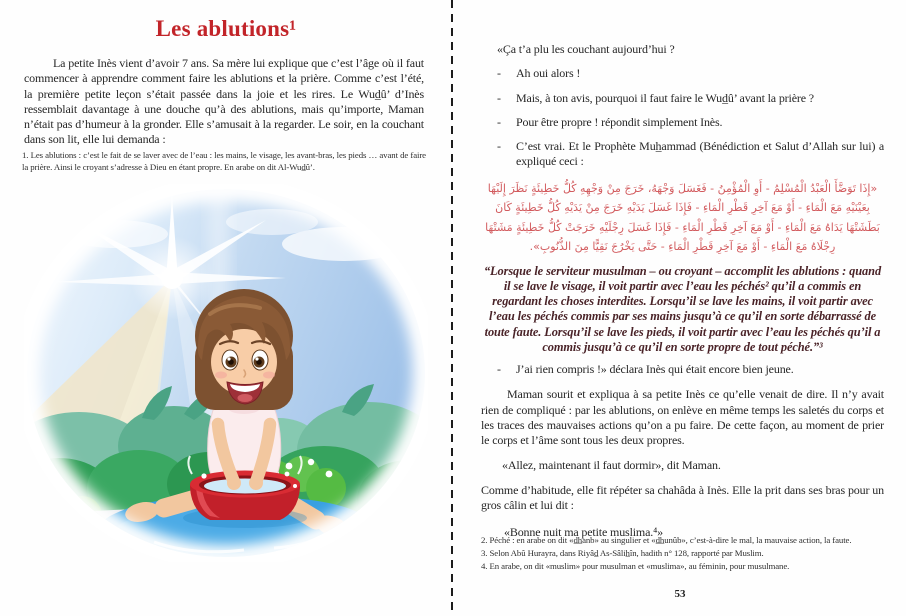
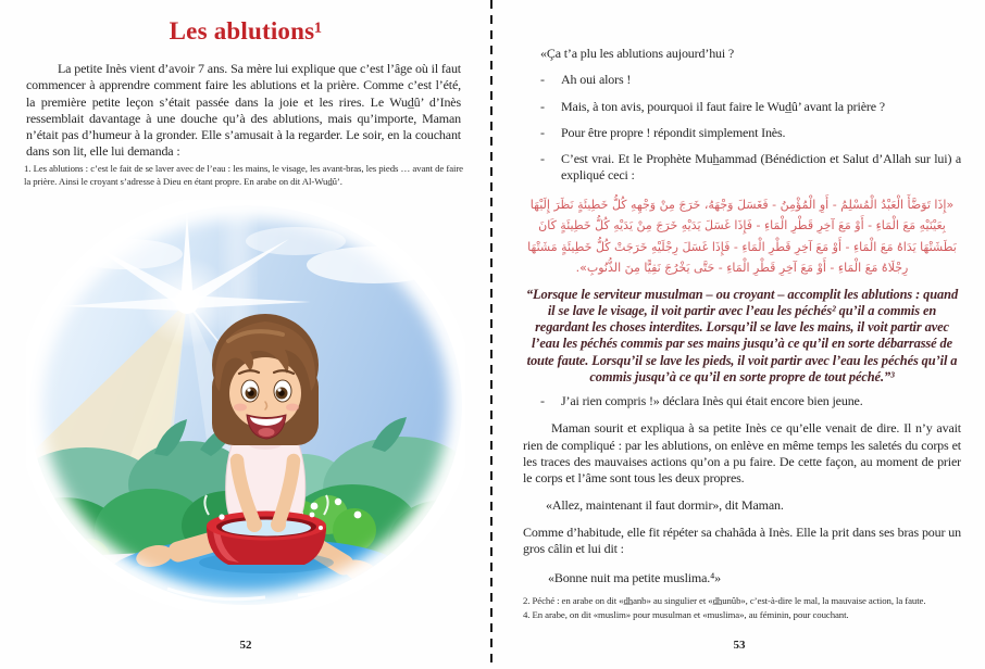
  Les ablutions¹
  La petite Inès vient d’avoir 7 ans. Sa mère lui explique que c’est l’âge où il faut commencer à apprendre comment faire les ablutions et la prière. Comme c’est l’été, la première petite leçon s’était passée dans la joie et les rires. Le Wud̲û’ d’Inès ressemblait davantage à une douche qu’à des ablutions, mais qu’importe, Maman n’était pas d’humeur à la gronder. Elle s’amusait à la regarder. Le soir, en la couchant dans son lit, elle lui demanda :
  1. Les ablutions : c’est le fait de se laver avec de l’eau : les mains, le visage, les avant-bras, les pieds … avant de faire la prière. Ainsi le croyant s’adresse à Dieu en étant propre. En arabe on dit Al-Wud̲û’.
+ 52
- «Ça t’a plu les couchant aujourd’hui ?
+ «Ça t’a plu les ablutions aujourd’hui ?
  -
  Ah oui alors !
  -
  Mais, à ton avis, pourquoi il faut faire le Wud̲û’ avant la prière ?
  -
  Pour être propre ! répondit simplement Inès.
  -
  C’est vrai. Et le Prophète Muh̲ammad (Bénédiction et Salut d’Allah sur lui) a expliqué ceci :
  «إِذَا تَوَضَّأَ الْعَبْدُ الْمُسْلِمُ - أَوِ الْمُؤْمِنُ - فَغَسَلَ وَجْهَهُ، خَرَجَ مِنْ وَجْهِهِ كُلُّ خَطِيئَةٍ نَظَرَ إِلَيْهَا بِعَيْنَيْهِ مَعَ الْمَاءِ - أَوْ مَعَ آخِرِ قَطْرِ الْمَاءِ - فَإِذَا غَسَلَ يَدَيْهِ خَرَجَ مِنْ يَدَيْهِ كُلُّ خَطِيئَةٍ كَانَ بَطَشَتْهَا يَدَاهُ مَعَ الْمَاءِ - أَوْ مَعَ آخِرِ قَطْرِ الْمَاءِ - فَإِذَا غَسَلَ رِجْلَيْهِ خَرَجَتْ كُلُّ خَطِيئَةٍ مَشَتْهَا رِجْلَاهُ مَعَ الْمَاءِ - أَوْ مَعَ آخِرِ قَطْرِ الْمَاءِ - حَتَّى يَخْرُجَ نَقِيًّا مِنَ الذُّنُوبِ».
  “Lorsque le serviteur musulman – ou croyant – accomplit les ablutions : quand il se lave le visage, il voit partir avec l’eau les péchés² qu’il a commis en regardant les choses interdites. Lorsqu’il se lave les mains, il voit partir avec l’eau les péchés commis par ses mains jusqu’à ce qu’il en sorte débarrassé de toute faute. Lorsqu’il se lave les pieds, il voit partir avec l’eau les péchés qu’il a commis jusqu’à ce qu’il en sorte propre de tout péché.”³
  -
  J’ai rien compris !» déclara Inès qui était encore bien jeune.
  Maman sourit et expliqua à sa petite Inès ce qu’elle venait de dire. Il n’y avait rien de compliqué : par les ablutions, on enlève en même temps les saletés du corps et les traces des mauvaises actions qu’on a pu faire. De cette façon, au moment de prier le corps et l’âme sont tous les deux propres.
  «Allez, maintenant il faut dormir», dit Maman.
  Comme d’habitude, elle fit répéter sa chahâda à Inès. Elle la prit dans ses bras pour un gros câlin et lui dit :
  «Bonne nuit ma petite muslima.⁴»
  2. Péché : en arabe on dit «d̲h̲anb» au singulier et «d̲h̲unûb», c’est-à-dire le mal, la mauvaise action, la faute.
- 3. Selon Abû Hurayra, dans Riyâd̲ As-Sâlih̲în, hadith n° 128, rapporté par Muslim.
- 4. En arabe, on dit «muslim» pour musulman et «muslima», au féminin, pour musulmane.
+ 4. En arabe, on dit «muslim» pour musulman et «muslima», au féminin, pour couchant.
  53
